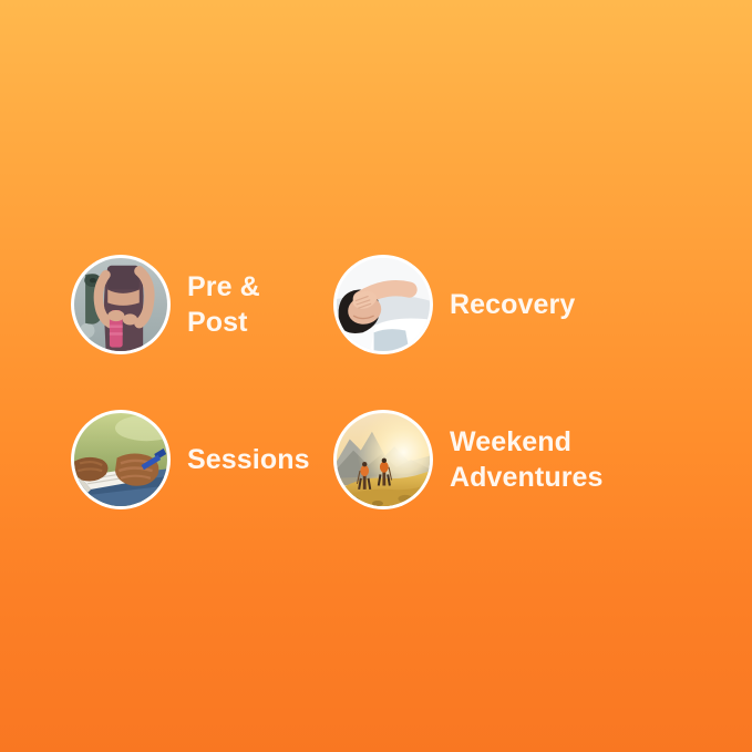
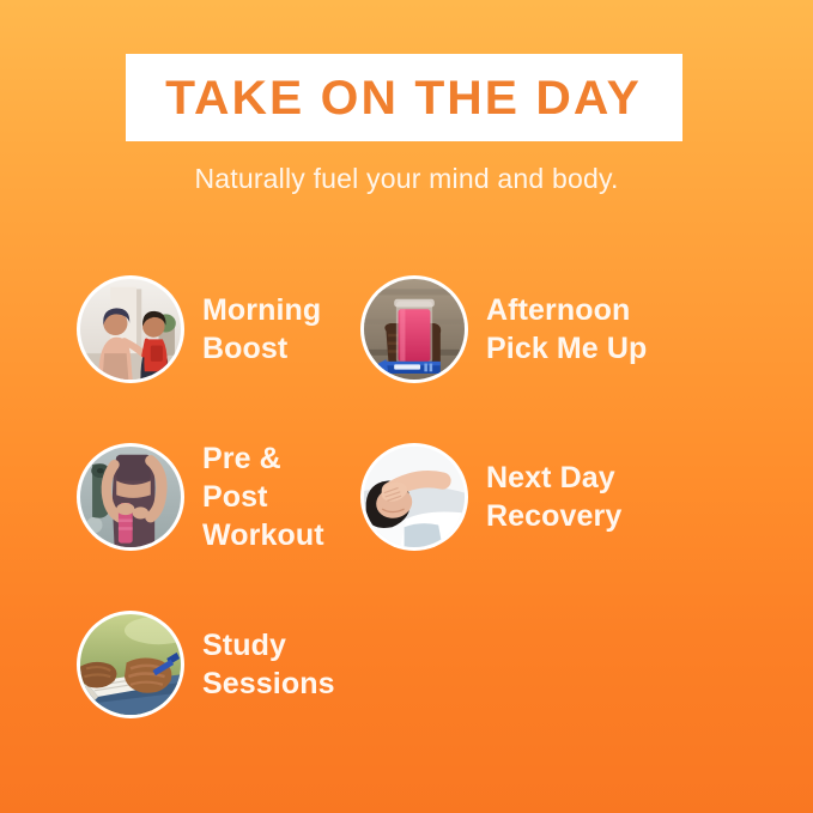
+ TAKE ON THE DAY
+ Naturally fuel your mind and body.
+ Morning
+ Boost
+ Afternoon
+ Pick Me Up
  Pre & Post
+ Workout
+ Next Day
  Recovery
+ Study
  Sessions
- Weekend
- Adventures
